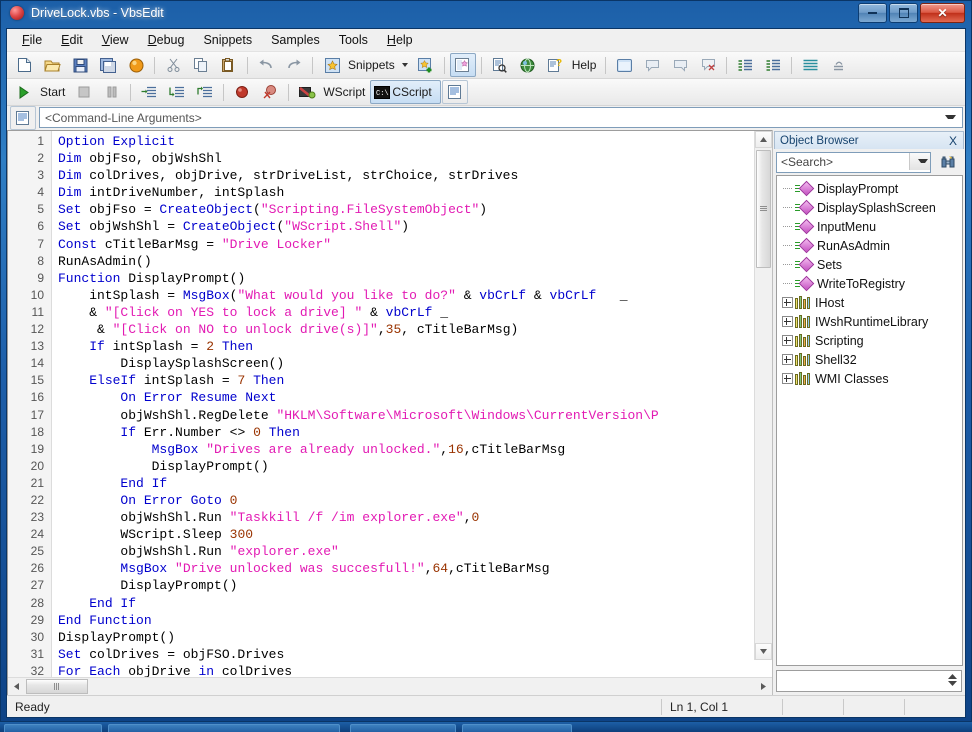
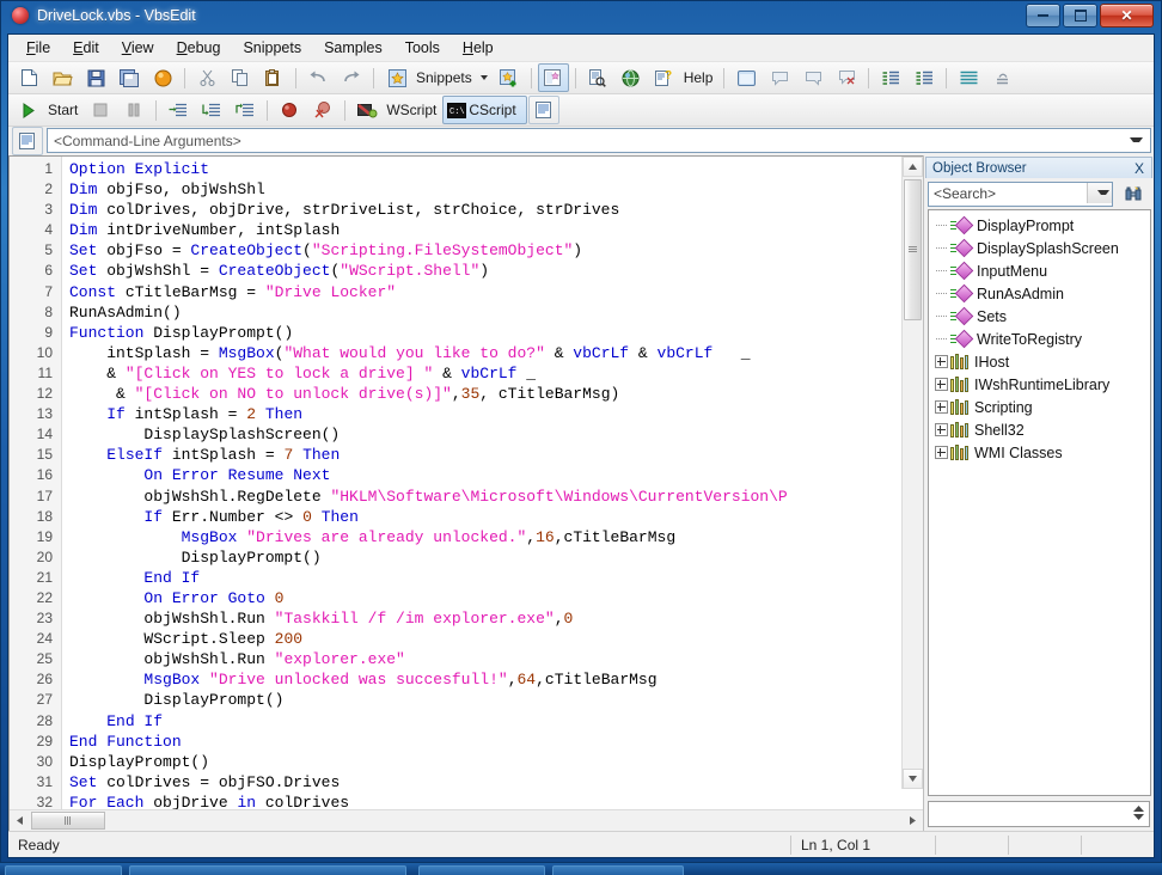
  DriveLock.vbs - VbsEdit
  ✕
  File
  Edit
  View
  Debug
  Snippets
  Samples
  Tools
  Help
  Snippets
  ?
  Help
  Start
  WScript
  C:\
  CScript
  <Command-Line Arguments>
  1
  2
  3
  4
  5
  6
  7
  8
  9
  10
  11
  12
  13
  14
  15
  16
  17
  18
  19
  20
  21
  22
  23
  24
  25
  26
  27
  28
  29
  30
  31
  32
  Option Explicit
  Dim objFso, objWshShl
  Dim colDrives, objDrive, strDriveList, strChoice, strDrives
  Dim intDriveNumber, intSplash
  Set objFso = CreateObject("Scripting.FileSystemObject")
  Set objWshShl = CreateObject("WScript.Shell")
  Const cTitleBarMsg = "Drive Locker"
  RunAsAdmin()
  Function DisplayPrompt()
  intSplash = MsgBox("What would you like to do?" & vbCrLf & vbCrLf _
  & "[Click on YES to lock a drive] " & vbCrLf _
  & "[Click on NO to unlock drive(s)]",35, cTitleBarMsg)
  If intSplash = 2 Then
  DisplaySplashScreen()
  ElseIf intSplash = 7 Then
  On Error Resume Next
  objWshShl.RegDelete "HKLM\Software\Microsoft\Windows\CurrentVersion\P
  If Err.Number <> 0 Then
  MsgBox "Drives are already unlocked.",16,cTitleBarMsg
  DisplayPrompt()
  End If
  On Error Goto 0
  objWshShl.Run "Taskkill /f /im explorer.exe",0
- WScript.Sleep 300
+ WScript.Sleep 200
  objWshShl.Run "explorer.exe"
  MsgBox "Drive unlocked was succesfull!",64,cTitleBarMsg
  DisplayPrompt()
  End If
  End Function
  DisplayPrompt()
  Set colDrives = objFSO.Drives
  For Each objDrive in colDrives
  Object Browser
  X
  <Search>
  DisplayPrompt
  DisplaySplashScreen
  InputMenu
  RunAsAdmin
  Sets
  WriteToRegistry
  IHost
  IWshRuntimeLibrary
  Scripting
  Shell32
  WMI Classes
  Ready
  Ln 1, Col 1
